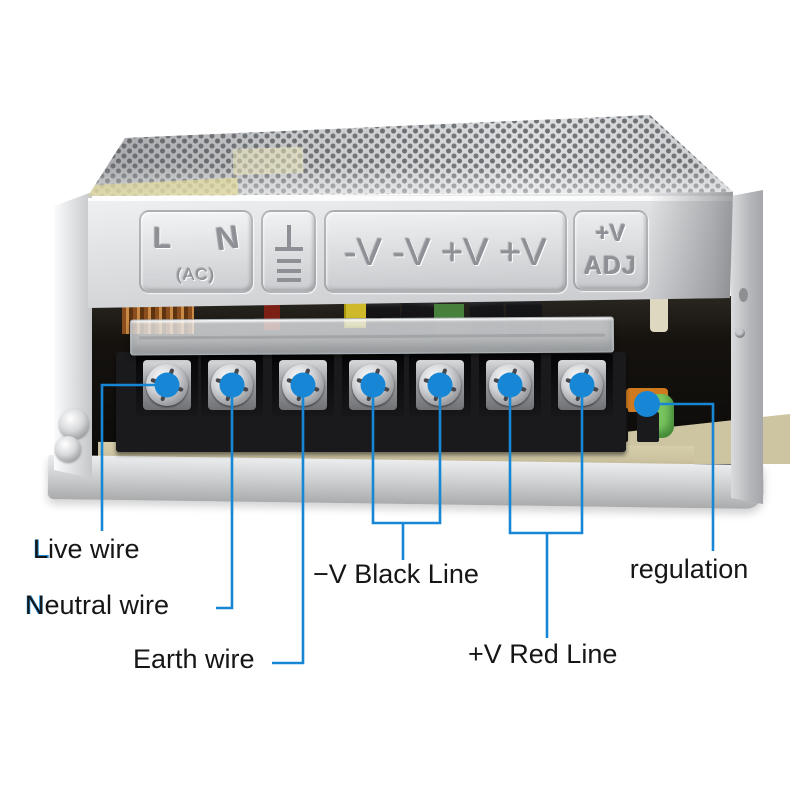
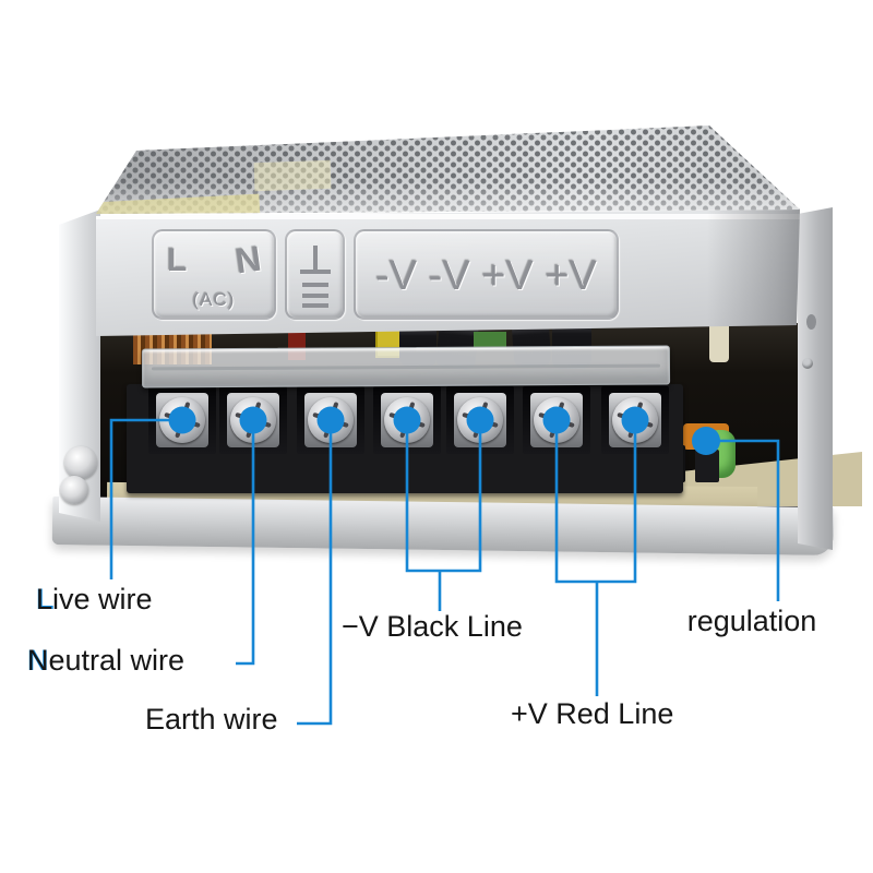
  L
  (AC)
  -V -V +V +V
- +V
- ADJ
  L
  Live wire
  N
  Neutral wire
  Earth wire
  −V Black Line
  +V Red Line
  regulation
